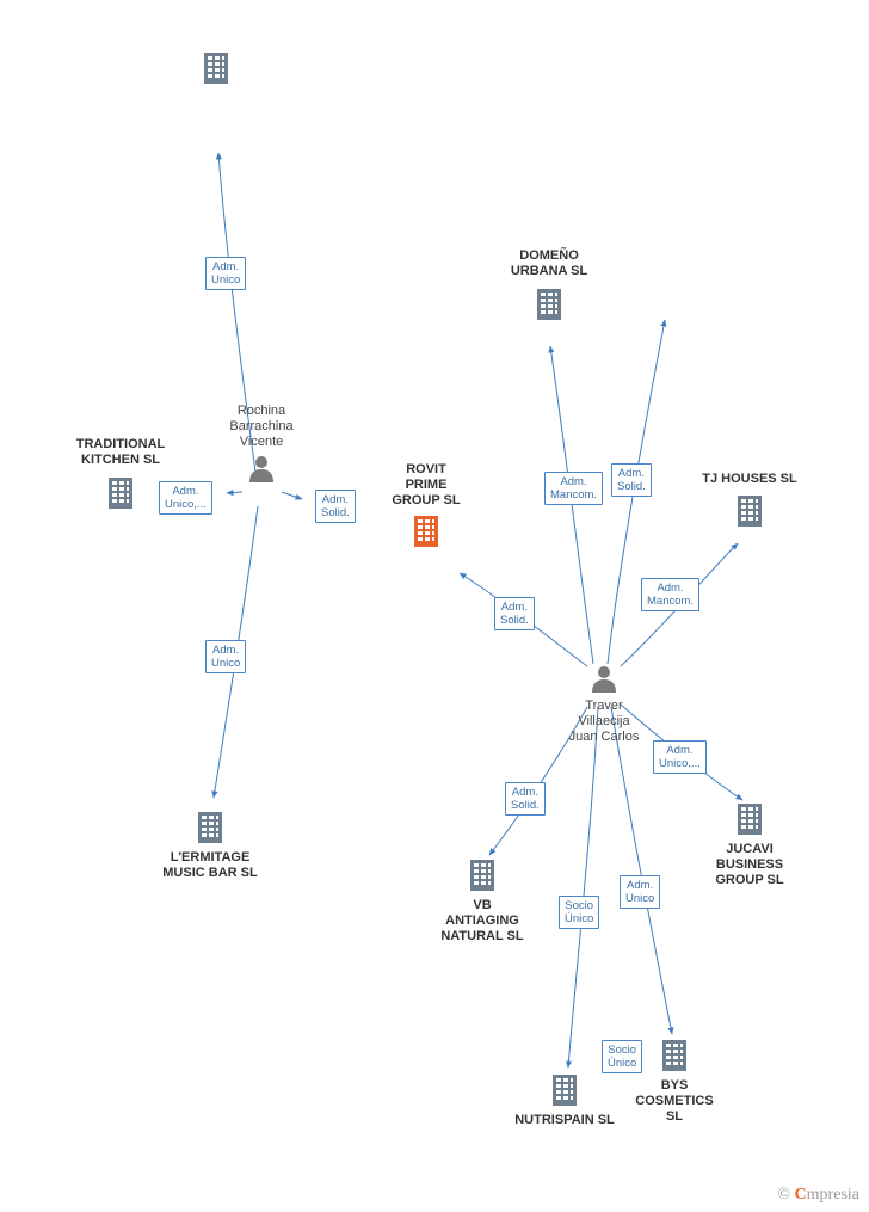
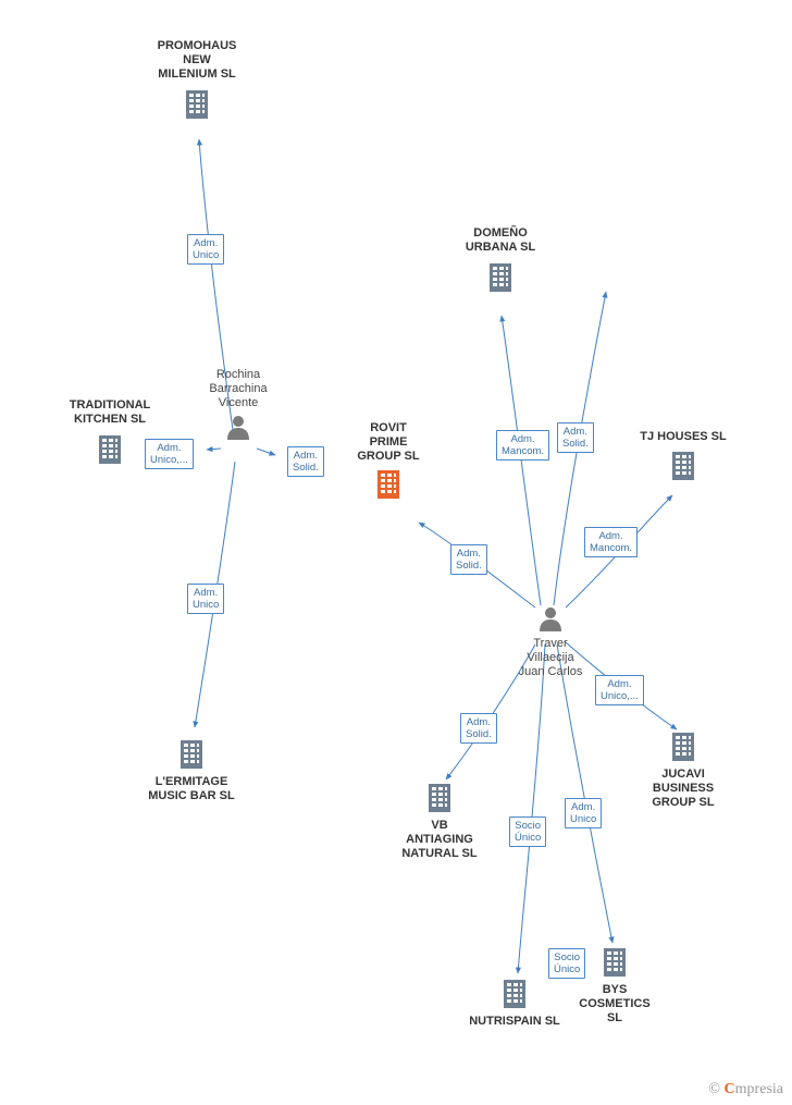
+ PROMOHAUS
+ NEW
+ MILENIUM SL
  DOMEÑO
  URBANA SL
  TJ HOUSES SL
  TRADITIONAL
  KITCHEN SL
  Rochina
  Barrachina
  Vicente
  ROVIT
  PRIME
  GROUP SL
  L'ERMITAGE
  MUSIC BAR SL
  Traver
  Villaecija
  Juan Carlos
  JUCAVI
  BUSINESS
  GROUP SL
  VB
  ANTIAGING
  NATURAL SL
  NUTRISPAIN SL
  BYS
  COSMETICS
  SL
  Adm.
  Unico
  Adm.
  Unico,...
  Adm.
  Solid.
  Adm.
  Unico
  Adm.
  Mancom.
  Adm.
  Solid.
  Adm.
  Solid.
  Adm.
  Mancom.
  Adm.
  Unico,...
  Adm.
  Solid.
  Socio
  Único
  Adm.
  Unico
  Socio
  Único
  © Cmpresia
